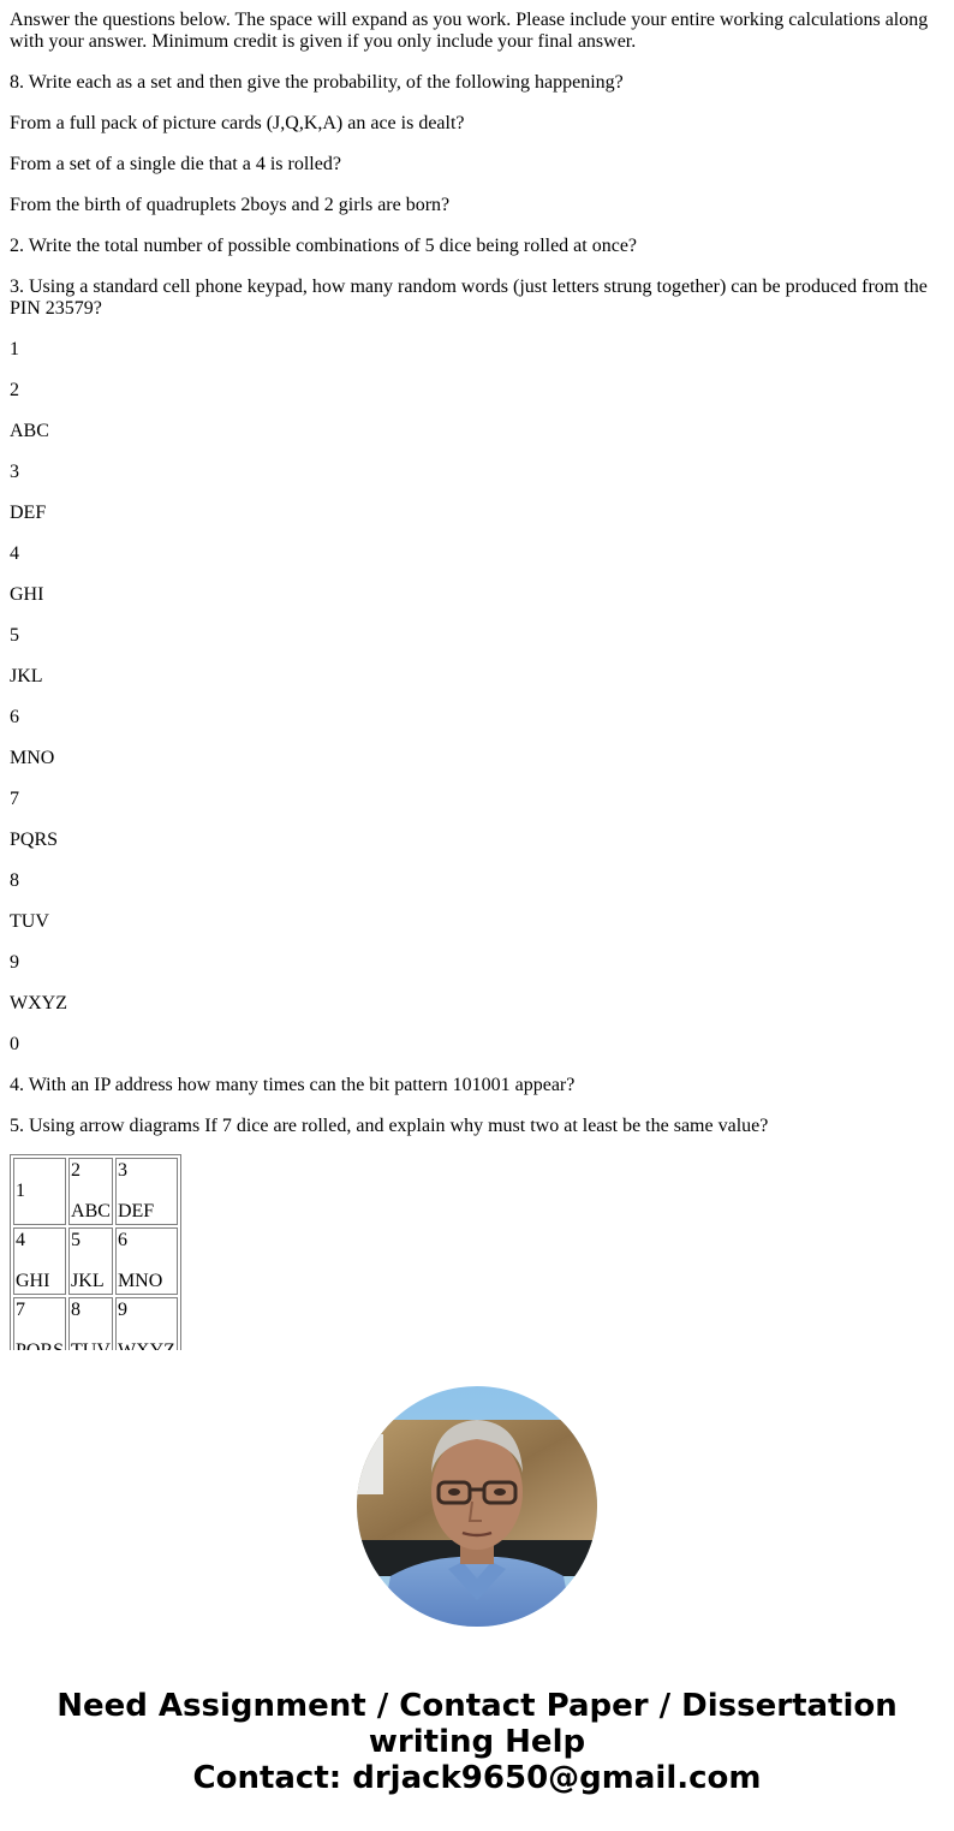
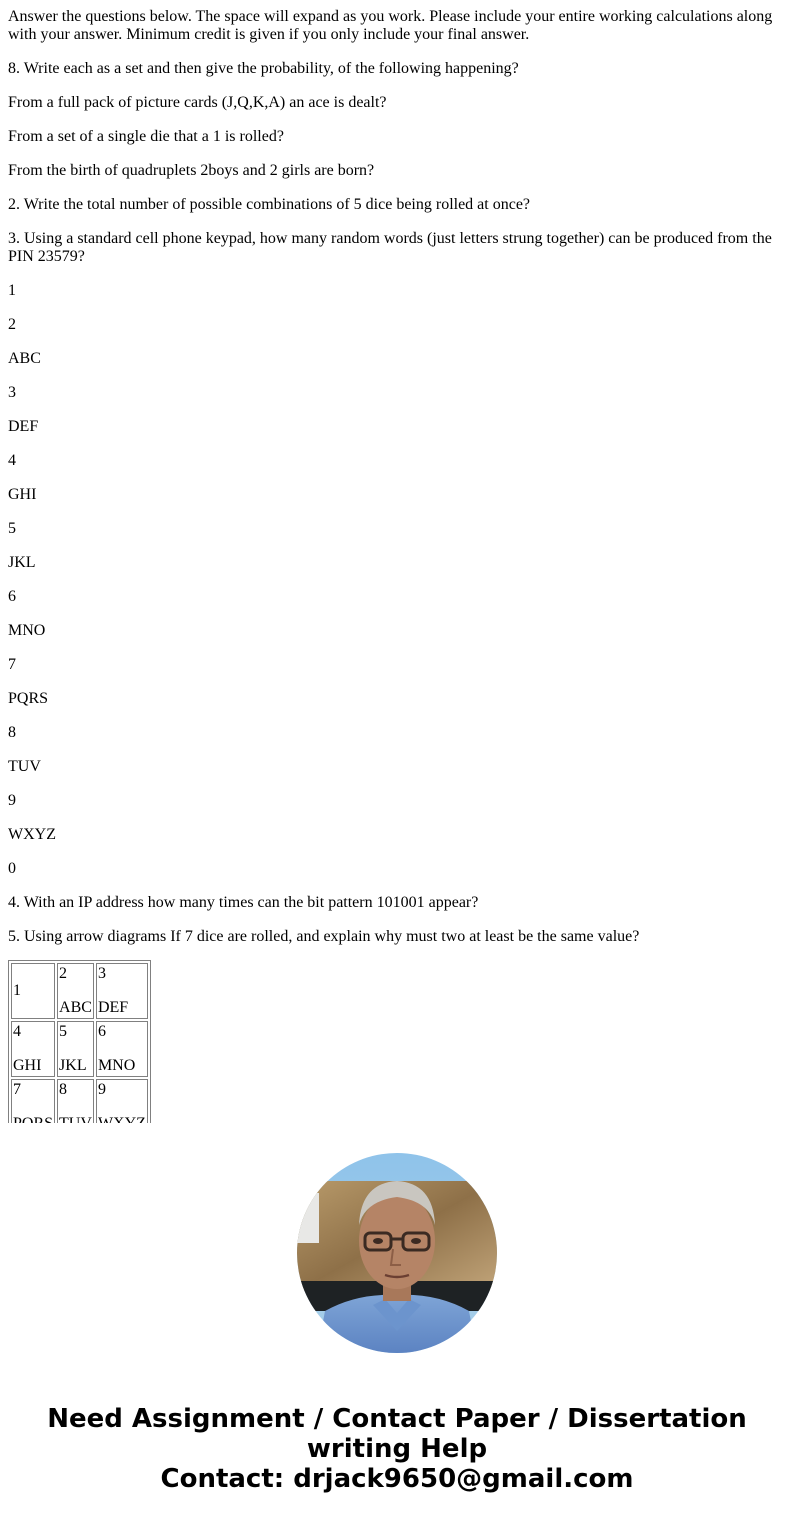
  Answer the questions below. The space will expand as you work. Please include your entire working calculations along with your answer. Minimum credit is given if you only include your final answer.
  8. Write each as a set and then give the probability, of the following happening?
  From a full pack of picture cards (J,Q,K,A) an ace is dealt?
- From a set of a single die that a 4 is rolled?
+ From a set of a single die that a 1 is rolled?
  From the birth of quadruplets 2boys and 2 girls are born?
  2. Write the total number of possible combinations of 5 dice being rolled at once?
  3. Using a standard cell phone keypad, how many random words (just letters strung together) can be produced from the PIN 23579?
  1
  2
  ABC
  3
  DEF
  4
  GHI
  5
  JKL
  6
  MNO
  7
  PQRS
  8
  TUV
  9
  WXYZ
  0
  4. With an IP address how many times can the bit pattern 101001 appear?
  5. Using arrow diagrams If 7 dice are rolled, and explain why must two at least be the same value?
  1	2 ABC	3 DEF
  4 GHI	5 JKL	6 MNO
  Need Assignment / Contact Paper / Dissertation
  writing Help
  Contact: drjack9650@gmail.com
